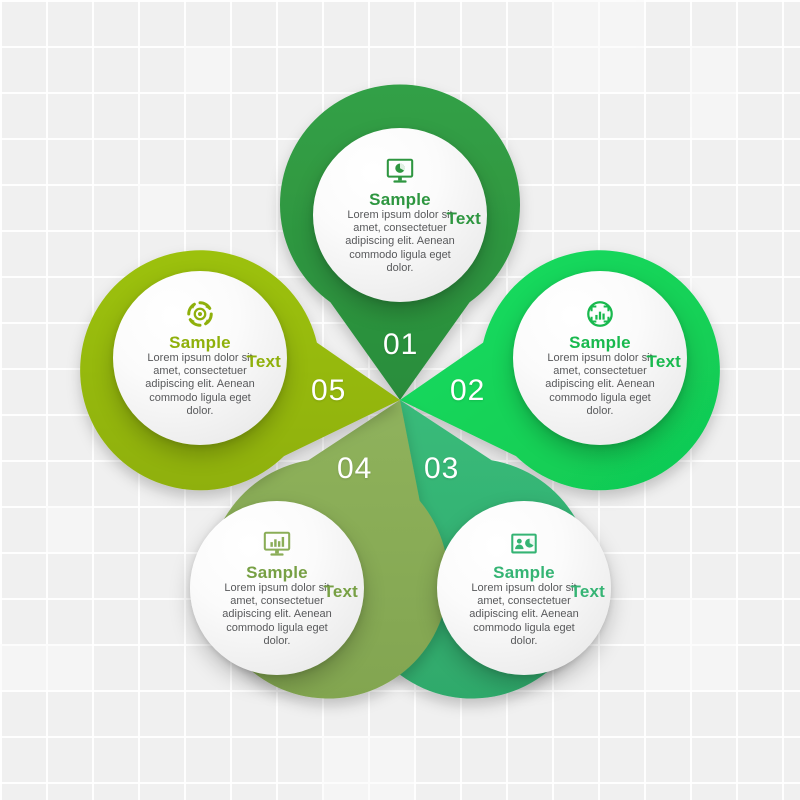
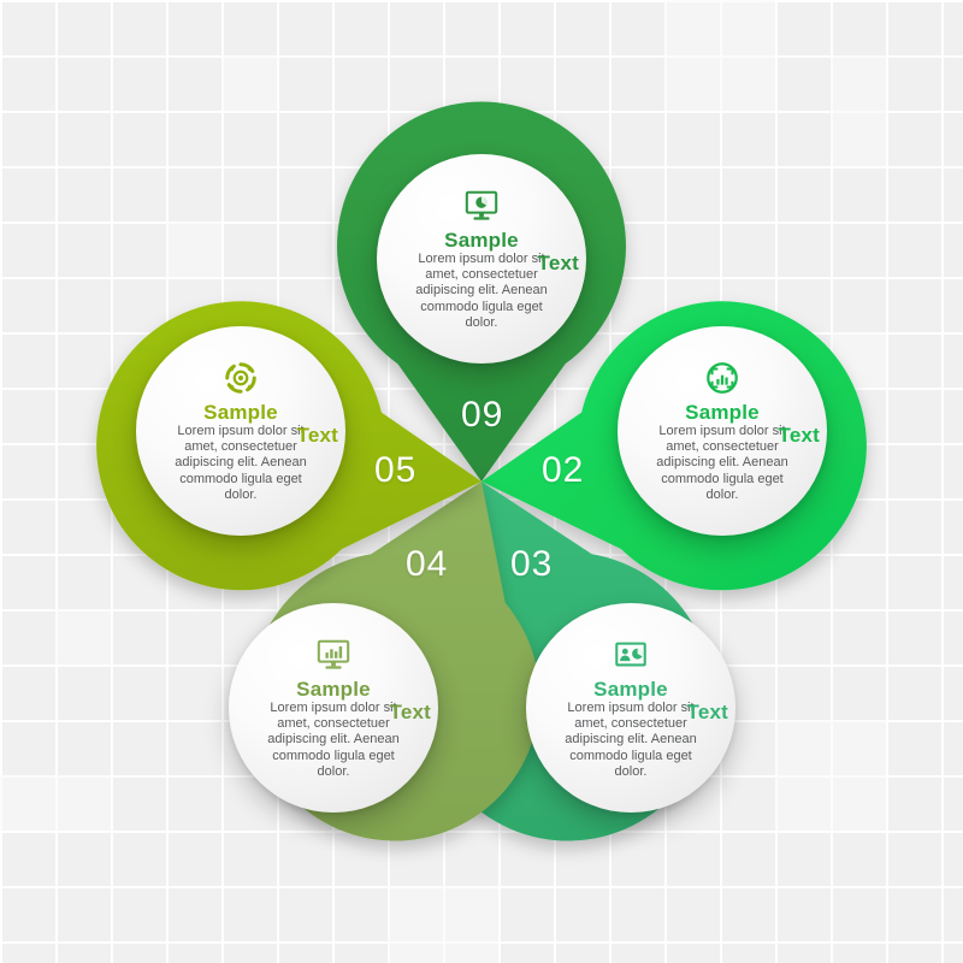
- 01
+ 09
  02
  03
  04
  05
  Sample
  Lorem ipsum dolor sit amet, consectetuer adipiscing elit. Aenean commodo ligula eget dolor.
  Text
  Sample
  Lorem ipsum dolor sit amet, consectetuer adipiscing elit. Aenean commodo ligula eget dolor.
  Text
  Sample
  Lorem ipsum dolor sit amet, consectetuer adipiscing elit. Aenean commodo ligula eget dolor.
  Text
  Sample
  Lorem ipsum dolor sit amet, consectetuer adipiscing elit. Aenean commodo ligula eget dolor.
  Text
  Sample
  Lorem ipsum dolor sit amet, consectetuer adipiscing elit. Aenean commodo ligula eget dolor.
  Text
